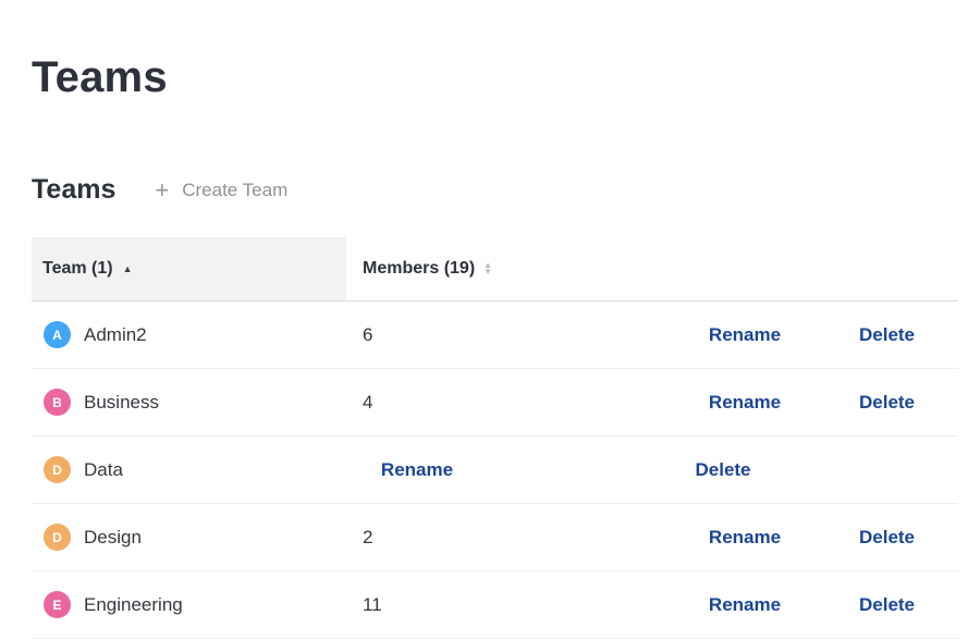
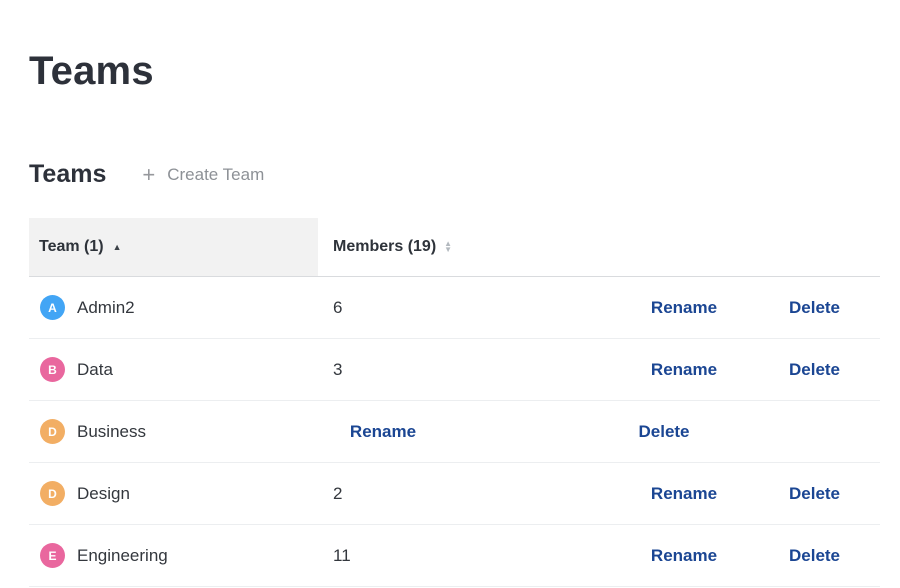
  Teams
  Teams
  +
  Create Team
  Team (1)
  ▲
  Members (19)
  ▲
  ▼
  A
  Admin2
  6
  Rename
  Delete
  B
- Business
+ Data
- 4
+ 3
  Rename
  Delete
  D
- Data
+ Business
  Rename
  Delete
  D
  Design
  2
  Rename
  Delete
  E
  Engineering
  11
  Rename
  Delete
